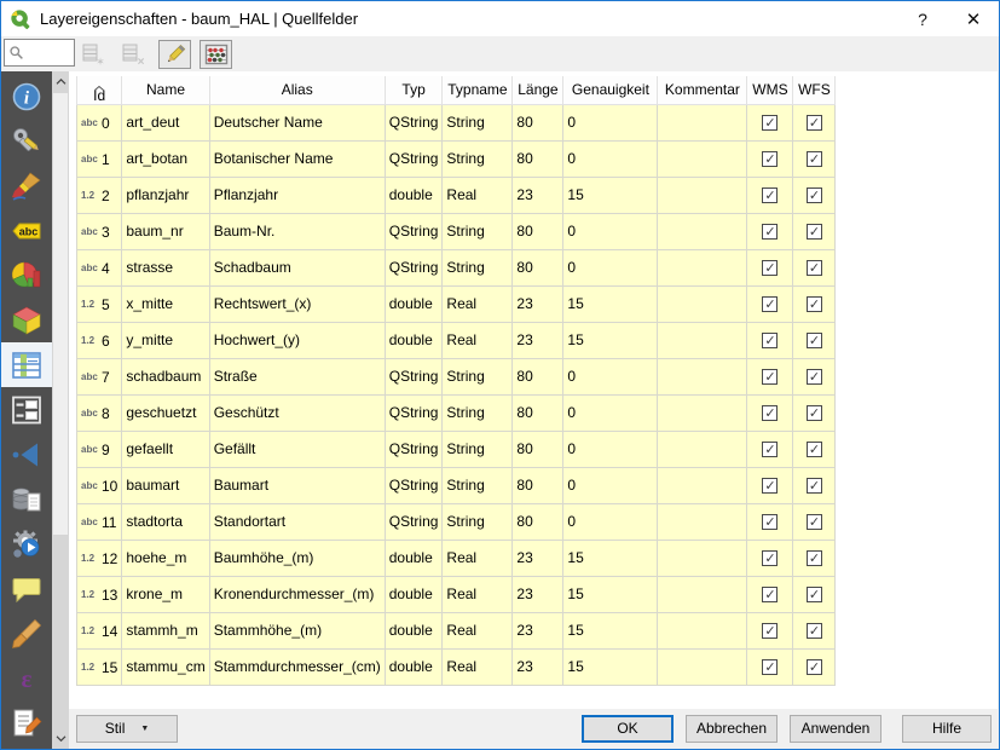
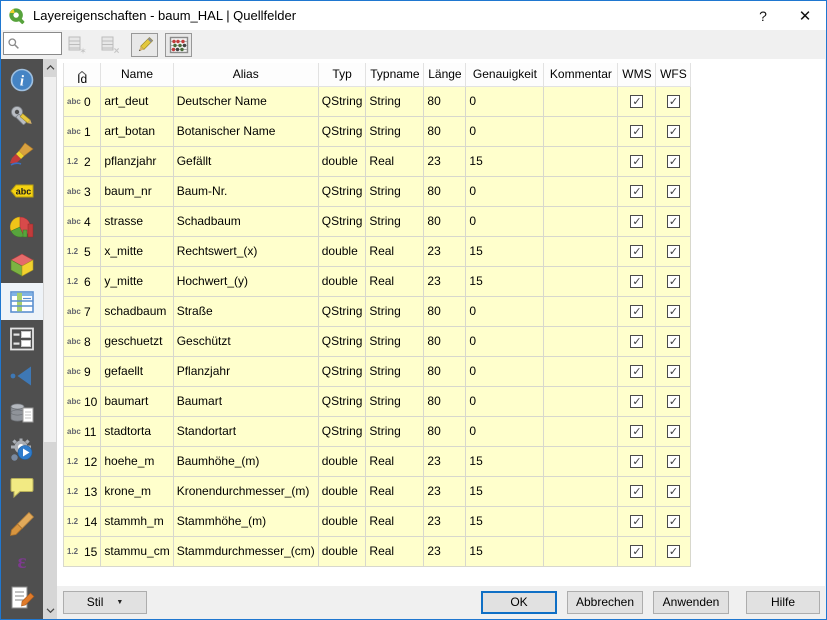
  Layereigenschaften - baum_HAL | Quellfelder
  ?
  ✕
  ✶
  ×
  i
  abc
  ε
  Id	Name	Alias	Typ	Typname	Länge	Genauigkeit	Kommentar	WMS	WFS
  abc 0	art_deut	Deutscher Name	QString	String	80	0		✓	✓
  abc 1	art_botan	Botanischer Name	QString	String	80	0		✓	✓
- 1.2 2	pflanzjahr	Pflanzjahr	double	Real	23	15		✓	✓
+ 1.2 2	pflanzjahr	Gefällt	double	Real	23	15		✓	✓
  abc 3	baum_nr	Baum-Nr.	QString	String	80	0		✓	✓
  abc 4	strasse	Schadbaum	QString	String	80	0		✓	✓
  1.2 5	x_mitte	Rechtswert_(x)	double	Real	23	15		✓	✓
  1.2 6	y_mitte	Hochwert_(y)	double	Real	23	15		✓	✓
  abc 7	schadbaum	Straße	QString	String	80	0		✓	✓
  abc 8	geschuetzt	Geschützt	QString	String	80	0		✓	✓
- abc 9	gefaellt	Gefällt	QString	String	80	0		✓	✓
+ abc 9	gefaellt	Pflanzjahr	QString	String	80	0		✓	✓
  abc 10	baumart	Baumart	QString	String	80	0		✓	✓
  abc 11	stadtorta	Standortart	QString	String	80	0		✓	✓
  1.2 12	hoehe_m	Baumhöhe_(m)	double	Real	23	15		✓	✓
  1.2 13	krone_m	Kronendurchmesser_(m)	double	Real	23	15		✓	✓
  1.2 14	stammh_m	Stammhöhe_(m)	double	Real	23	15		✓	✓
  1.2 15	stammu_cm	Stammdurchmesser_(cm)	double	Real	23	15		✓	✓
  Stil
  OK
  Abbrechen
  Anwenden
  Hilfe
